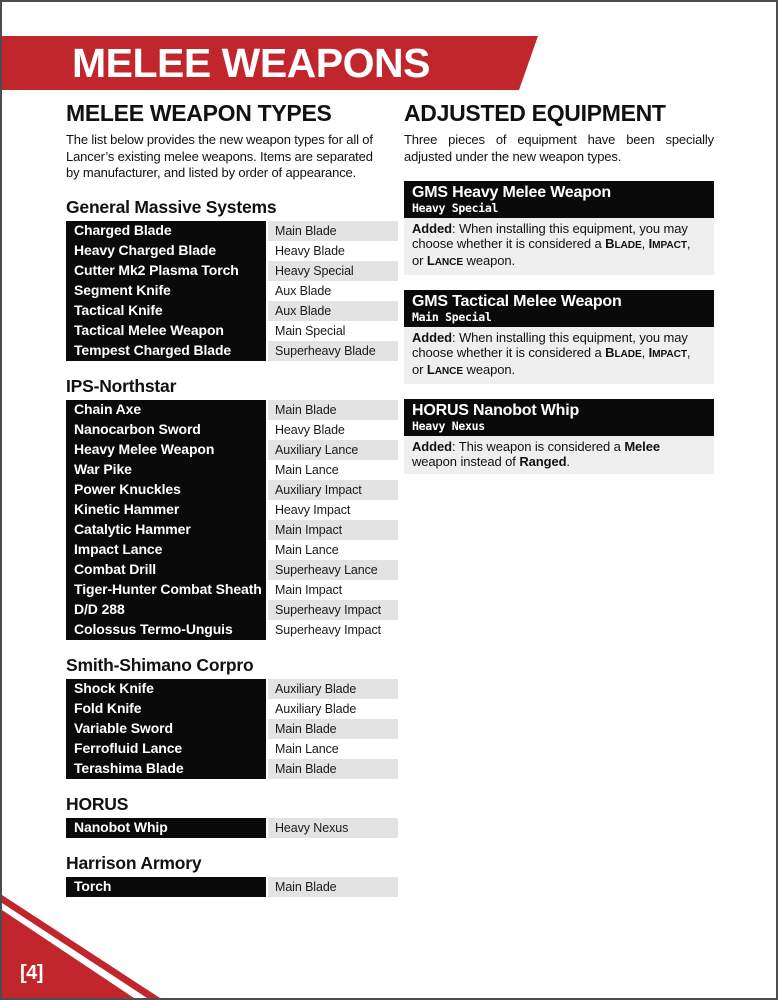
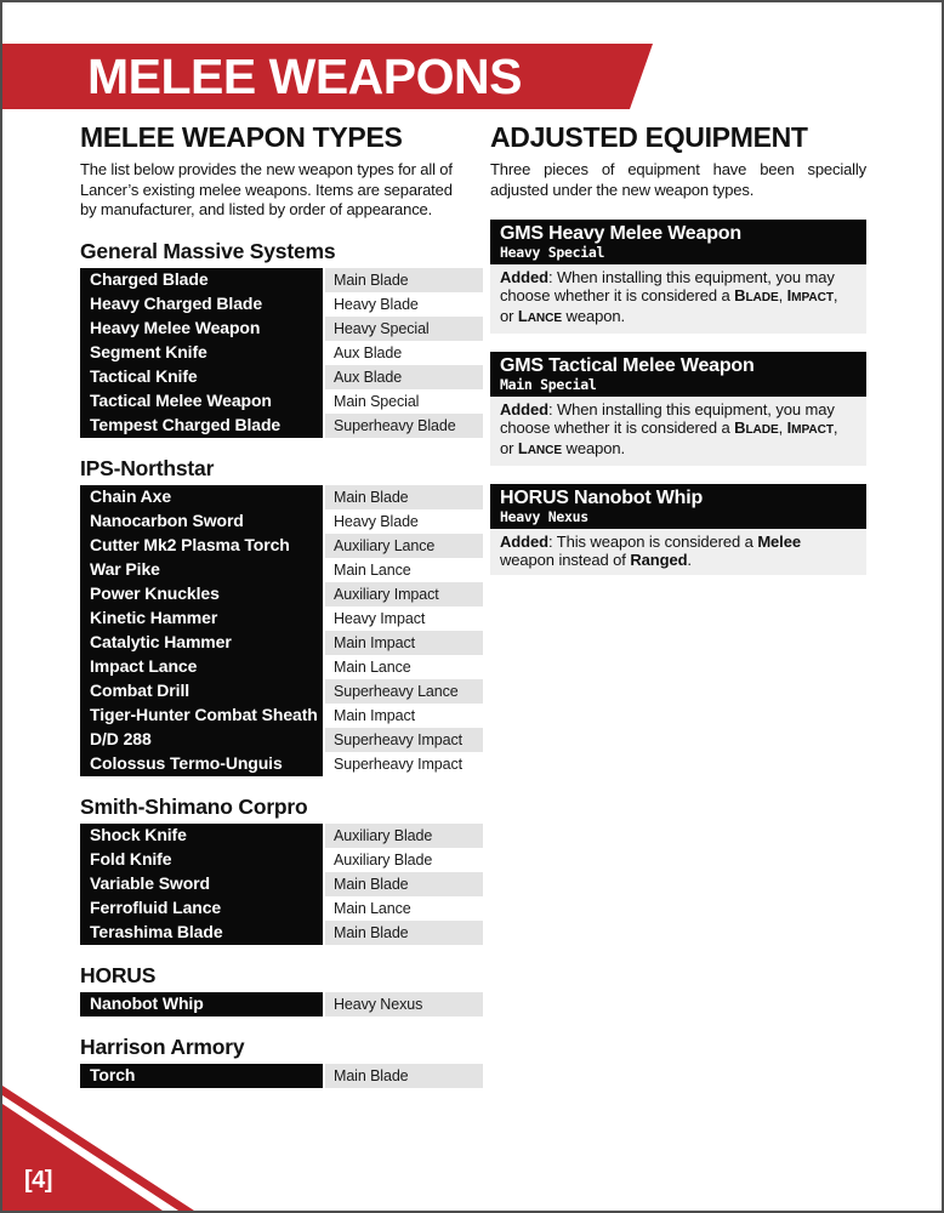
  MELEE WEAPONS
  MELEE WEAPON TYPES
  The list below provides the new weapon types for all of
  Lancer’s existing melee weapons. Items are separated
  by manufacturer, and listed by order of appearance.
  General Massive Systems
  Charged Blade
  Main Blade
  Heavy Charged Blade
  Heavy Blade
- Cutter Mk2 Plasma Torch
+ Heavy Melee Weapon
  Heavy Special
  Segment Knife
  Aux Blade
  Tactical Knife
  Aux Blade
  Tactical Melee Weapon
  Main Special
  Tempest Charged Blade
  Superheavy Blade
  IPS-Northstar
  Chain Axe
  Main Blade
  Nanocarbon Sword
  Heavy Blade
- Heavy Melee Weapon
+ Cutter Mk2 Plasma Torch
  Auxiliary Lance
  War Pike
  Main Lance
  Power Knuckles
  Auxiliary Impact
  Kinetic Hammer
  Heavy Impact
  Catalytic Hammer
  Main Impact
  Impact Lance
  Main Lance
  Combat Drill
  Superheavy Lance
  Tiger-Hunter Combat Sheath
  Main Impact
  D/D 288
  Superheavy Impact
  Colossus Termo-Unguis
  Superheavy Impact
  Smith-Shimano Corpro
  Shock Knife
  Auxiliary Blade
  Fold Knife
  Auxiliary Blade
  Variable Sword
  Main Blade
  Ferrofluid Lance
  Main Lance
  Terashima Blade
  Main Blade
  HORUS
  Nanobot Whip
  Heavy Nexus
  Harrison Armory
  Torch
  Main Blade
  ADJUSTED EQUIPMENT
  Three pieces of equipment have been specially adjusted under the new weapon types.
  GMS Heavy Melee Weapon
  Heavy Special
  Added: When installing this equipment, you may
  choose whether it is considered a BLADE, IMPACT,
  or LANCE weapon.
  GMS Tactical Melee Weapon
  Main Special
  Added: When installing this equipment, you may
  choose whether it is considered a BLADE, IMPACT,
  or LANCE weapon.
  HORUS Nanobot Whip
  Heavy Nexus
  Added: This weapon is considered a Melee
  weapon instead of Ranged.
  [4]
